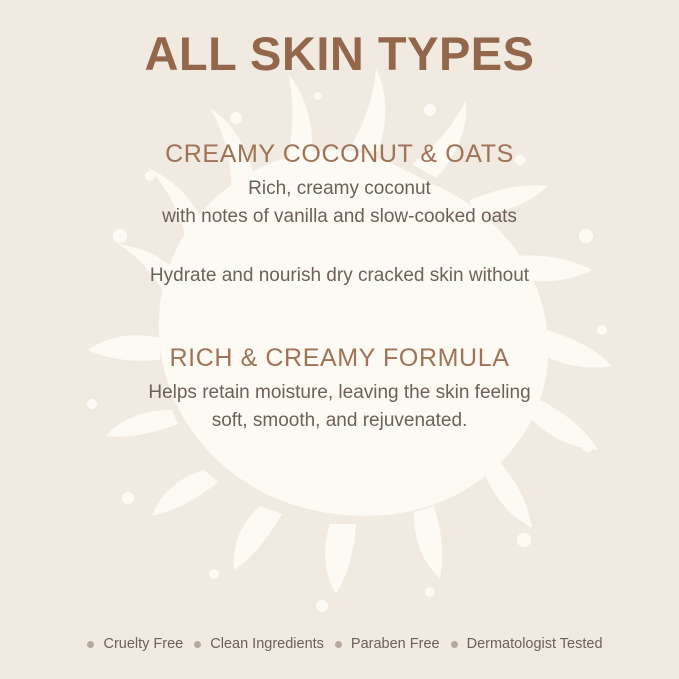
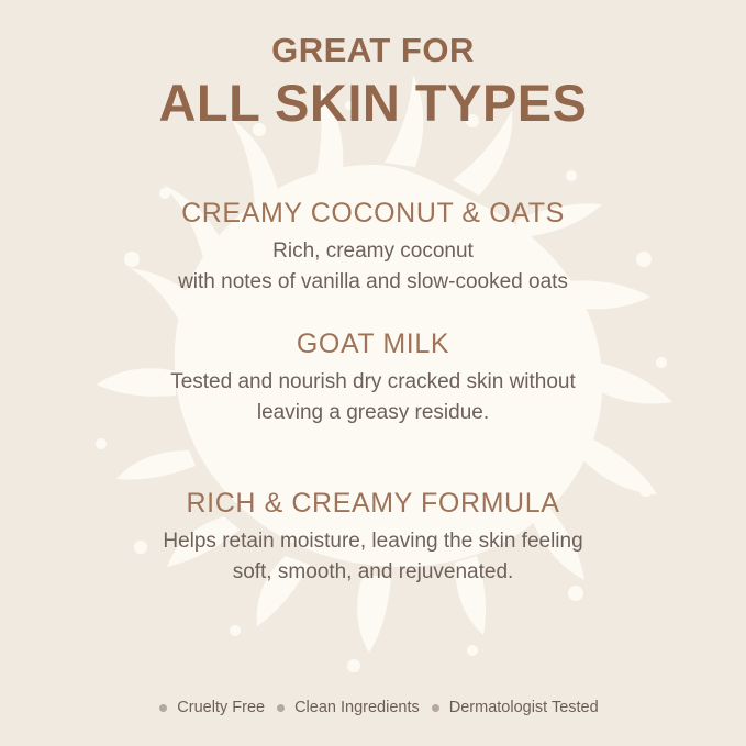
+ GREAT FOR
  ALL SKIN TYPES
  CREAMY COCONUT & OATS
  Rich, creamy coconut
  with notes of vanilla and slow-cooked oats
+ GOAT MILK
- Hydrate and nourish dry cracked skin without
+ Tested and nourish dry cracked skin without
+ leaving a greasy residue.
  RICH & CREAMY FORMULA
  Helps retain moisture, leaving the skin feeling
  soft, smooth, and rejuvenated.
  Cruelty Free
  Clean Ingredients
- Paraben Free
  Dermatologist Tested
